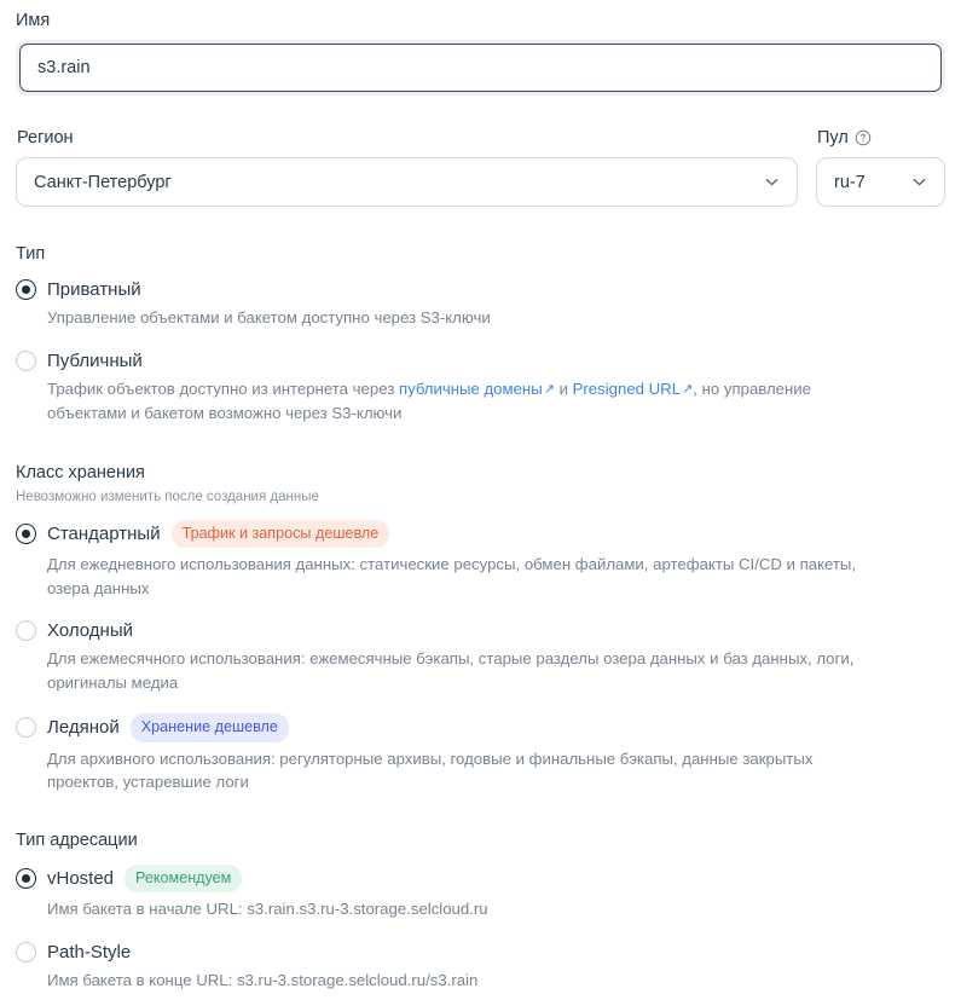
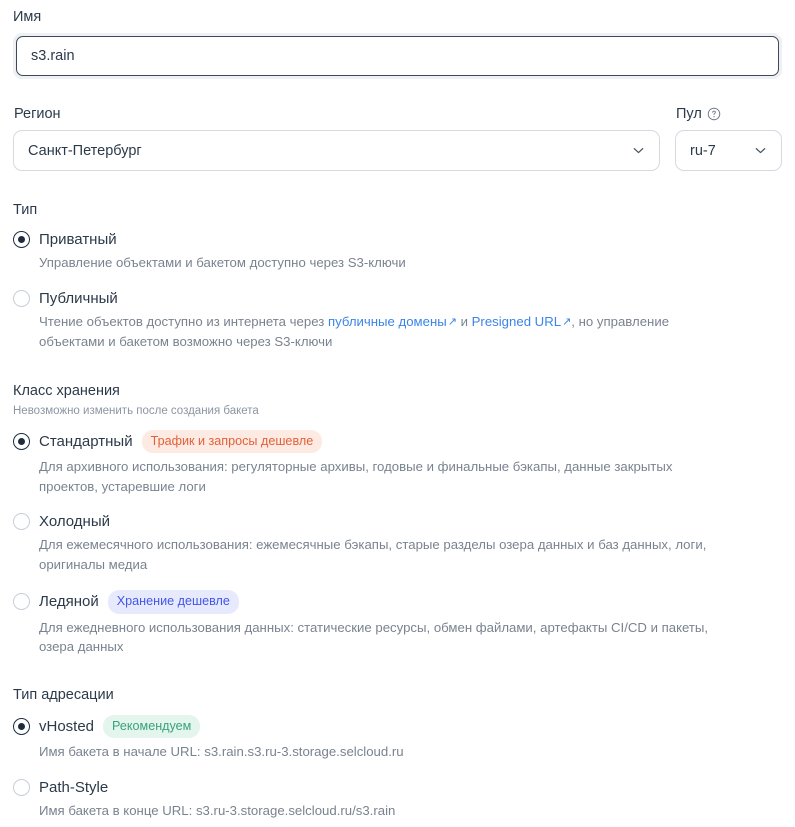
  Имя
  s3.rain
  Регион
  Санкт-Петербург
  Пул
  ru-7
  Тип
  Приватный
  Управление объектами и бакетом доступно через S3-ключи
  Публичный
- Трафик объектов доступно из интернета через публичные домены↗ и Presigned URL↗, но управление объектами и бакетом возможно через S3-ключи
+ Чтение объектов доступно из интернета через публичные домены↗ и Presigned URL↗, но управление объектами и бакетом возможно через S3-ключи
  Класс хранения
- Невозможно изменить после создания данные
+ Невозможно изменить после создания бакета
  Стандартный
  Трафик и запросы дешевле
- Для ежедневного использования данных: статические ресурсы, обмен файлами, артефакты CI/CD и пакеты, озера данных
+ Для архивного использования: регуляторные архивы, годовые и финальные бэкапы, данные закрытых проектов, устаревшие логи
  Холодный
  Для ежемесячного использования: ежемесячные бэкапы, старые разделы озера данных и баз данных, логи, оригиналы медиа
  Ледяной
  Хранение дешевле
- Для архивного использования: регуляторные архивы, годовые и финальные бэкапы, данные закрытых проектов, устаревшие логи
+ Для ежедневного использования данных: статические ресурсы, обмен файлами, артефакты CI/CD и пакеты, озера данных
  Тип адресации
  vHosted
  Рекомендуем
  Имя бакета в начале URL: s3.rain.s3.ru-3.storage.selcloud.ru
  Path-Style
  Имя бакета в конце URL: s3.ru-3.storage.selcloud.ru/s3.rain
